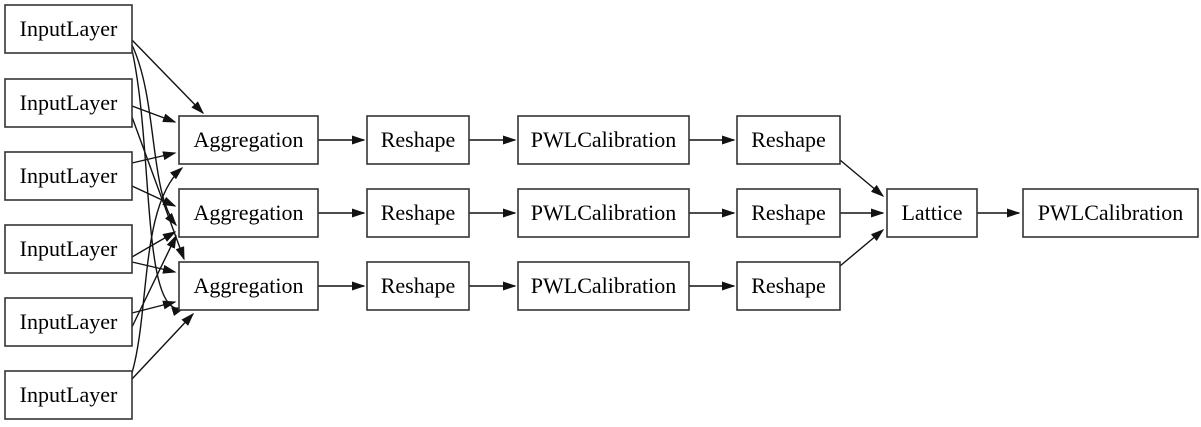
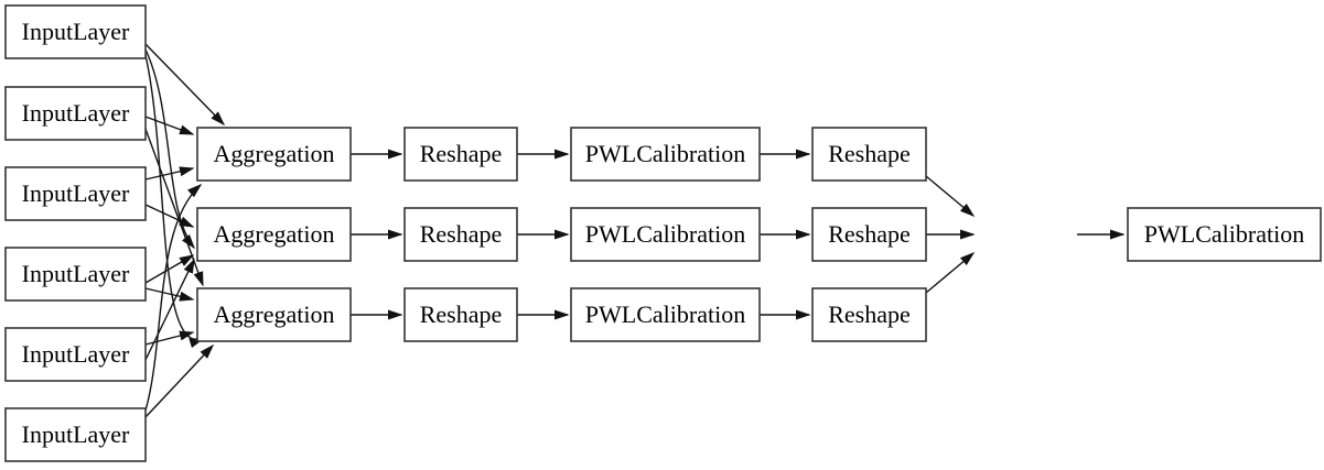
  InputLayer
  InputLayer
  InputLayer
  InputLayer
  InputLayer
  InputLayer
  Aggregation
  Aggregation
  Aggregation
  Reshape
  Reshape
  Reshape
  PWLCalibration
  PWLCalibration
  PWLCalibration
  Reshape
  Reshape
  Reshape
- Lattice
  PWLCalibration
